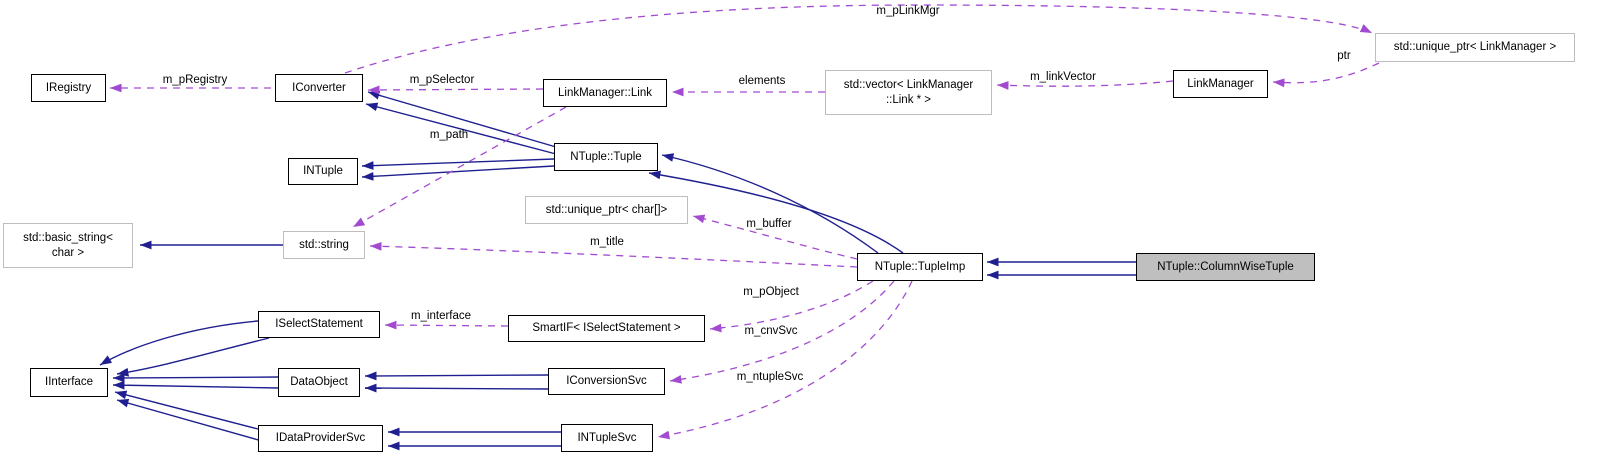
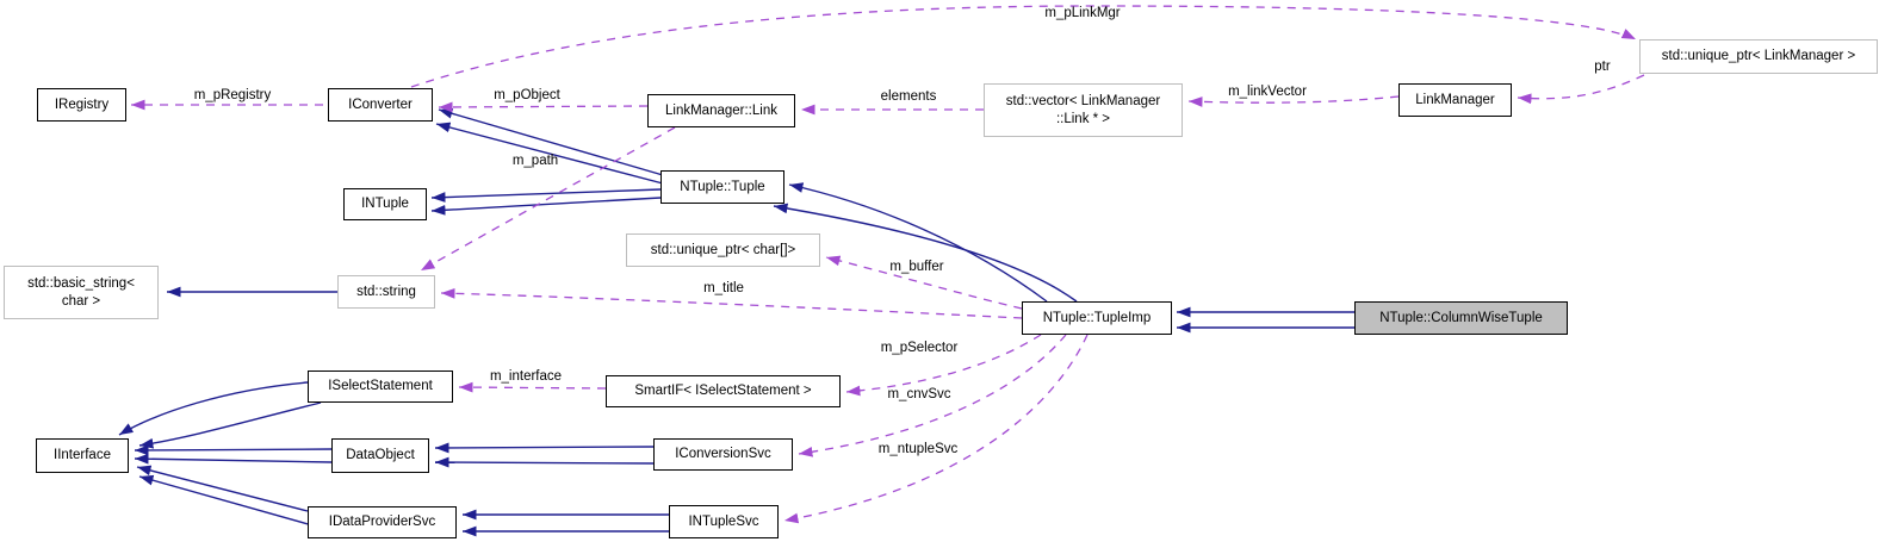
  IRegistry
  IConverter
  LinkManager::Link
  std::vector< LinkManager
  ::Link * >
  LinkManager
  std::unique_ptr< LinkManager >
  INTuple
  NTuple::Tuple
  std::unique_ptr< char[]>
  std::basic_string<
  char >
  std::string
  NTuple::TupleImp
  NTuple::ColumnWiseTuple
  ISelectStatement
  SmartIF< ISelectStatement >
  IInterface
  DataObject
  IConversionSvc
  IDataProviderSvc
  INTupleSvc
  m_pRegistry
- m_pSelector
+ m_pObject
  elements
  m_linkVector
  ptr
  m_pLinkMgr
  m_path
  m_buffer
  m_title
  m_interface
- m_pObject
+ m_pSelector
  m_cnvSvc
  m_ntupleSvc
